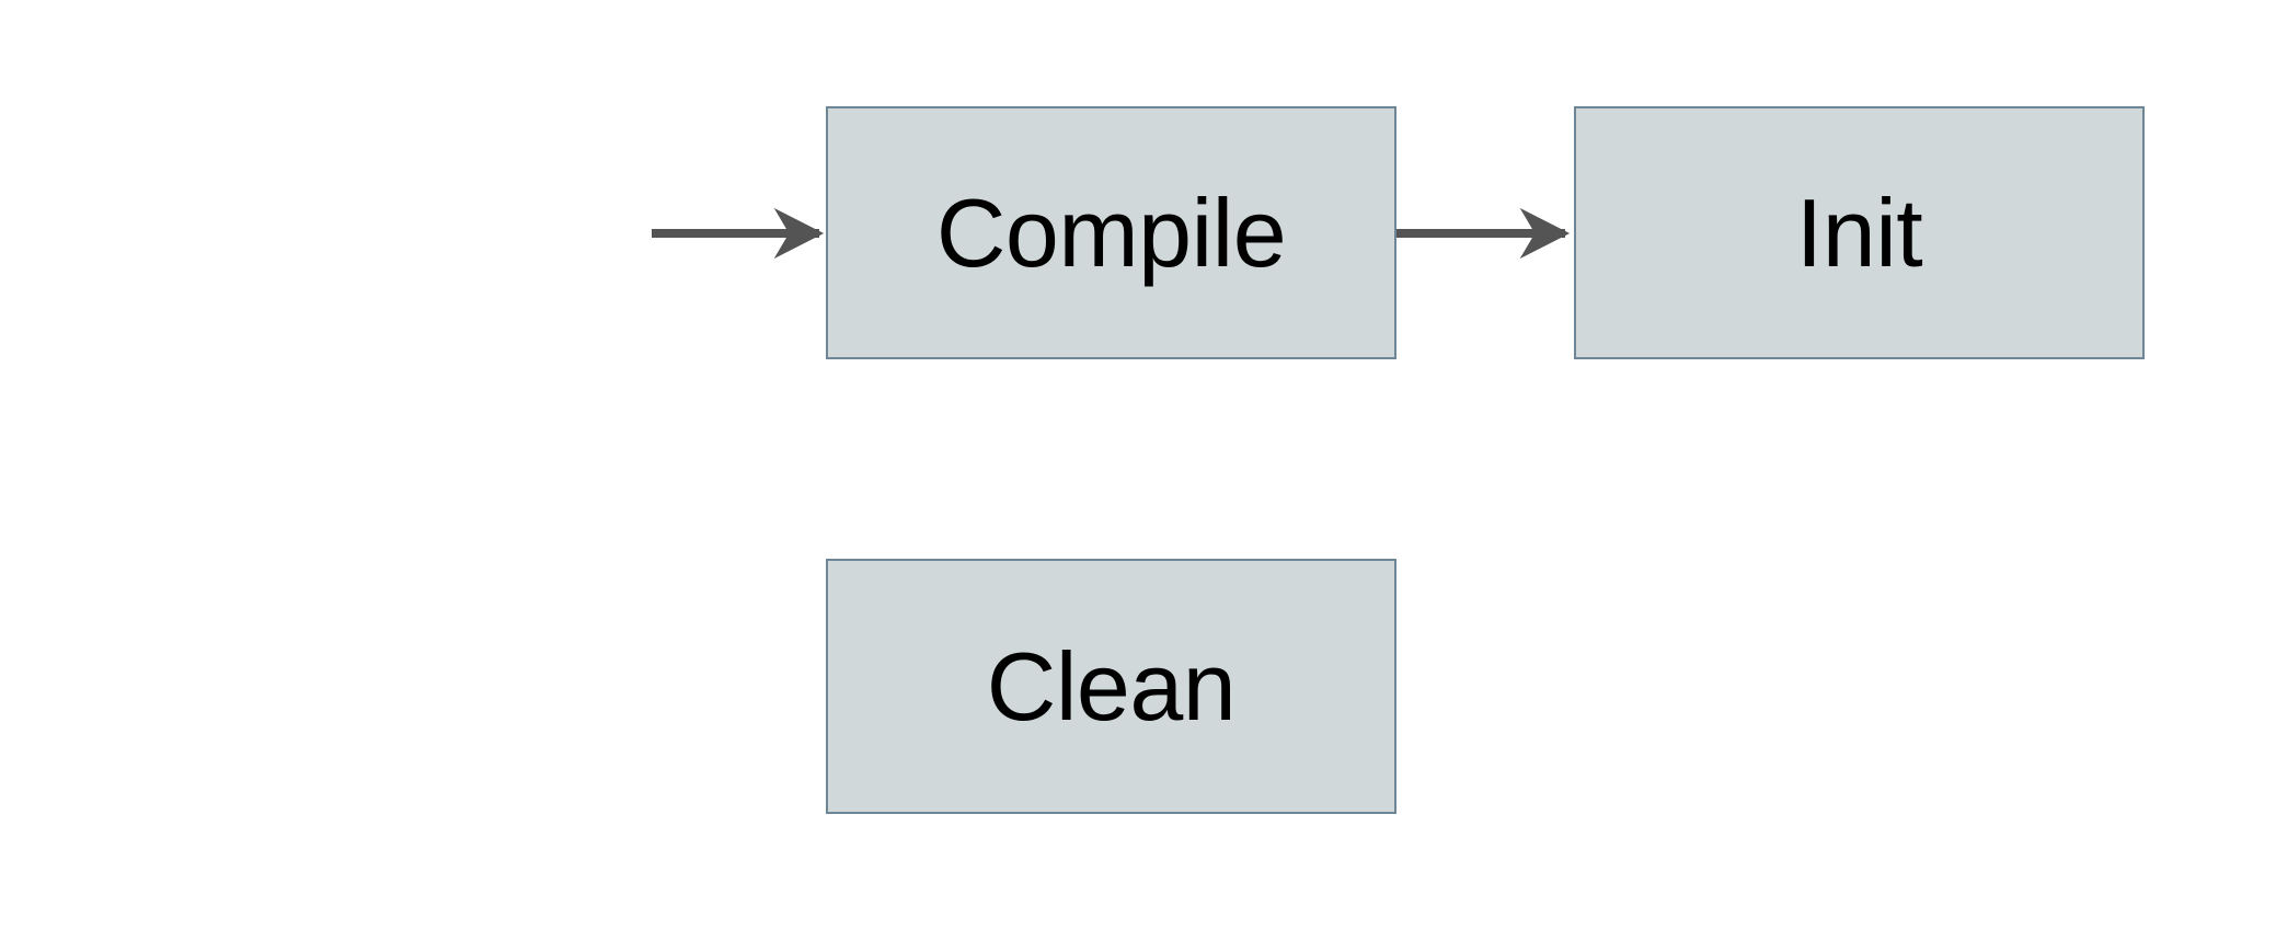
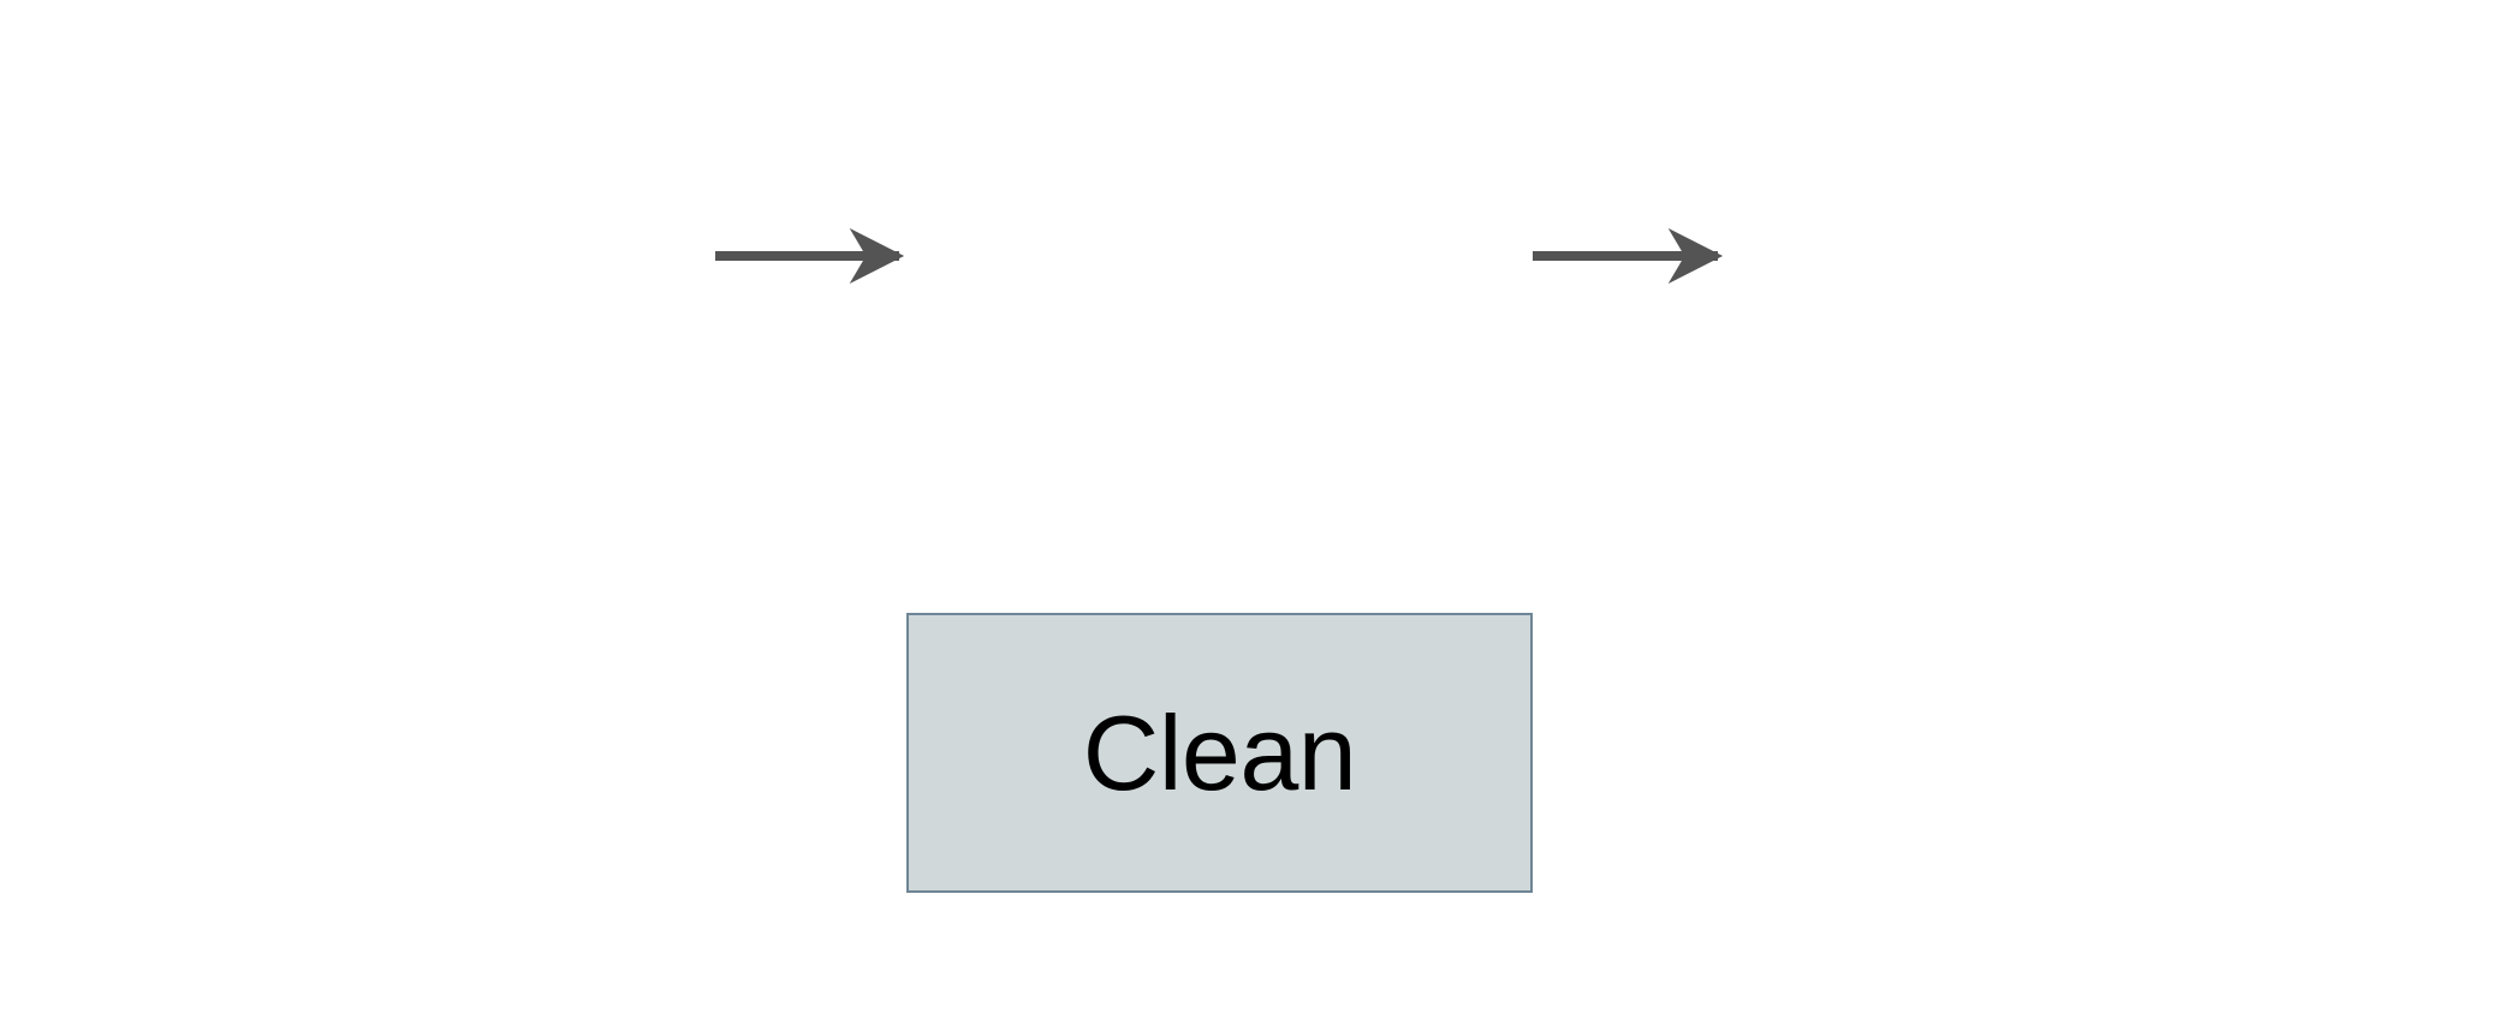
- Compile
- Init
  Clean
